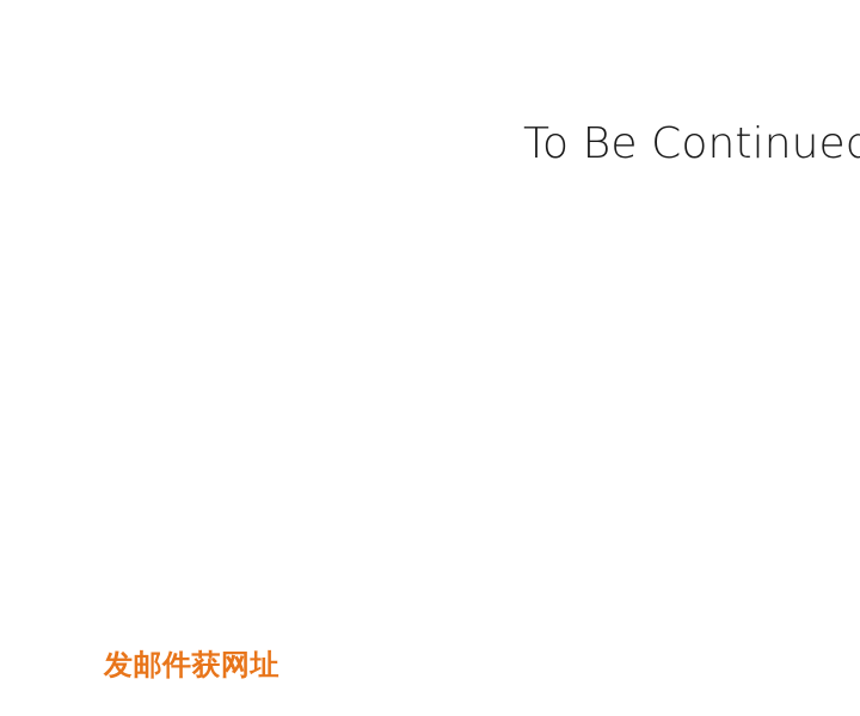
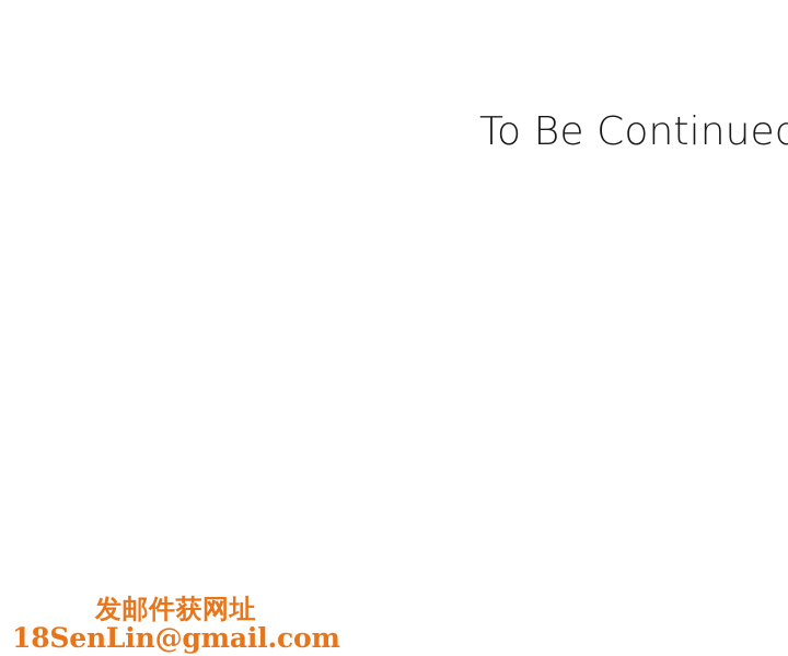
  To Be Continued
  发邮件获网址
+ 18SenLin@gmail.com
